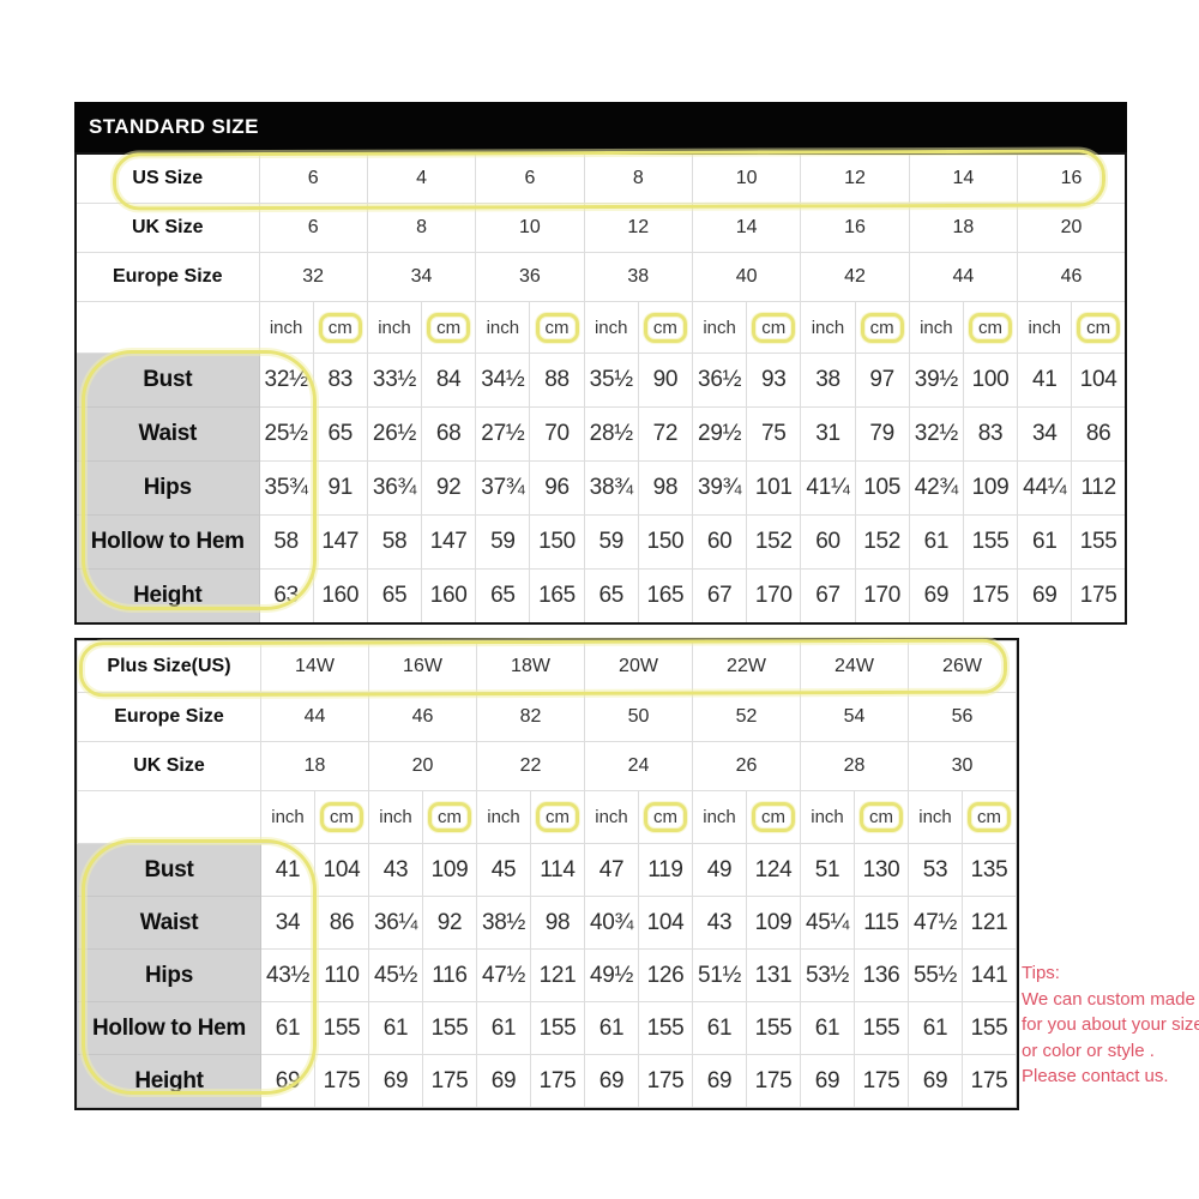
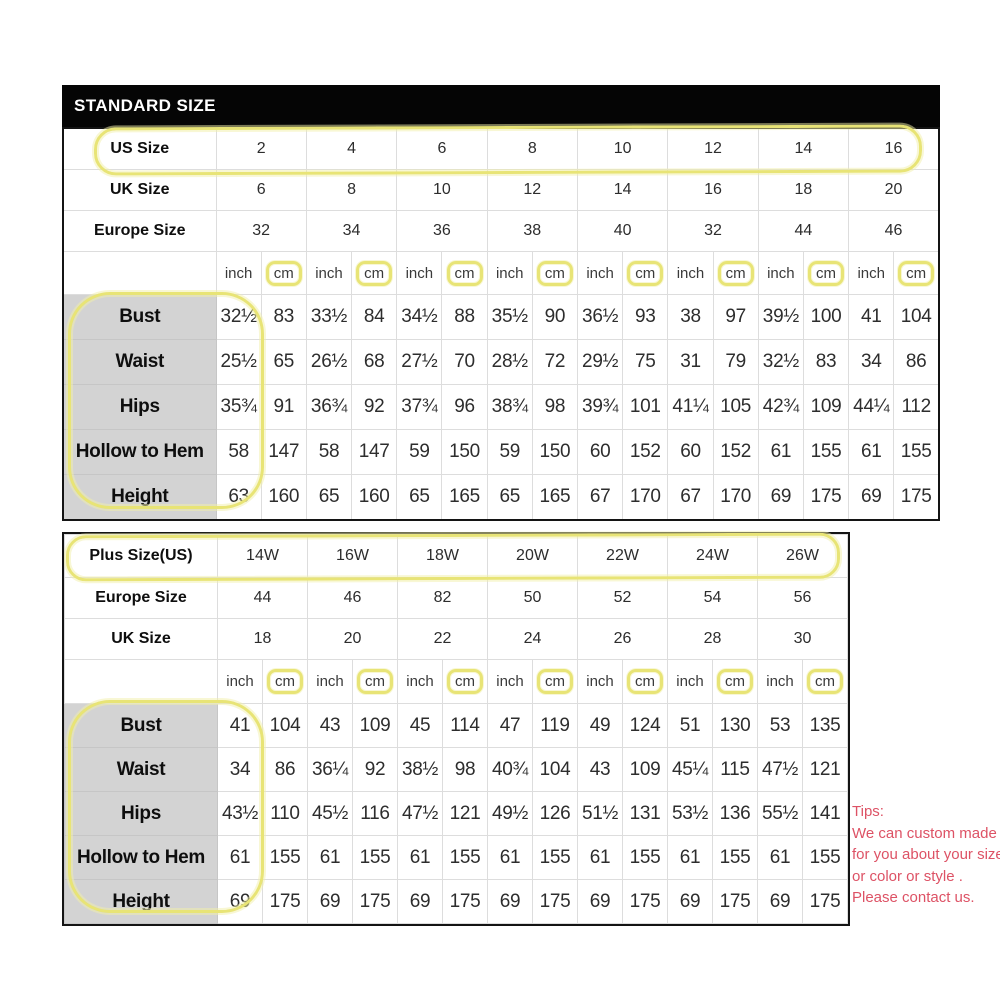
  STANDARD SIZE
- US Size	6	4	6	8	10	12	14	16
+ US Size	2	4	6	8	10	12	14	16
  UK Size	6	8	10	12	14	16	18	20
- Europe Size	32	34	36	38	40	42	44	46
+ Europe Size	32	34	36	38	40	32	44	46
  	inch	cm	inch	cm	inch	cm	inch	cm	inch	cm	inch	cm	inch	cm	inch	cm
  Bust	32½	83	33½	84	34½	88	35½	90	36½	93	38	97	39½	100	41	104
  Waist	25½	65	26½	68	27½	70	28½	72	29½	75	31	79	32½	83	34	86
  Hips	35¾	91	36¾	92	37¾	96	38¾	98	39¾	101	41¼	105	42¾	109	44¼	112
  Hollow to Hem	58	147	58	147	59	150	59	150	60	152	60	152	61	155	61	155
  Height	63	160	65	160	65	165	65	165	67	170	67	170	69	175	69	175
  Plus Size(US)	14W	16W	18W	20W	22W	24W	26W
  Europe Size	44	46	82	50	52	54	56
  UK Size	18	20	22	24	26	28	30
  	inch	cm	inch	cm	inch	cm	inch	cm	inch	cm	inch	cm	inch	cm
  Bust	41	104	43	109	45	114	47	119	49	124	51	130	53	135
  Waist	34	86	36¼	92	38½	98	40¾	104	43	109	45¼	115	47½	121
  Hips	43½	110	45½	116	47½	121	49½	126	51½	131	53½	136	55½	141
  Hollow to Hem	61	155	61	155	61	155	61	155	61	155	61	155	61	155
  Height	69	175	69	175	69	175	69	175	69	175	69	175	69	175
  Tips:
  We can custom made
  for you about your siz
  or color or style .
  Please contact us.
